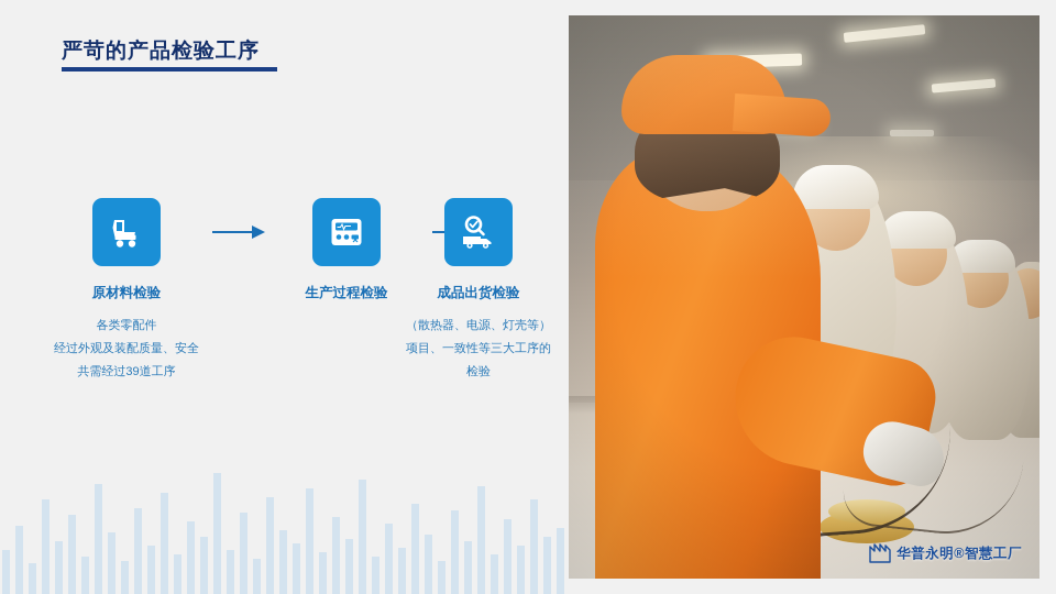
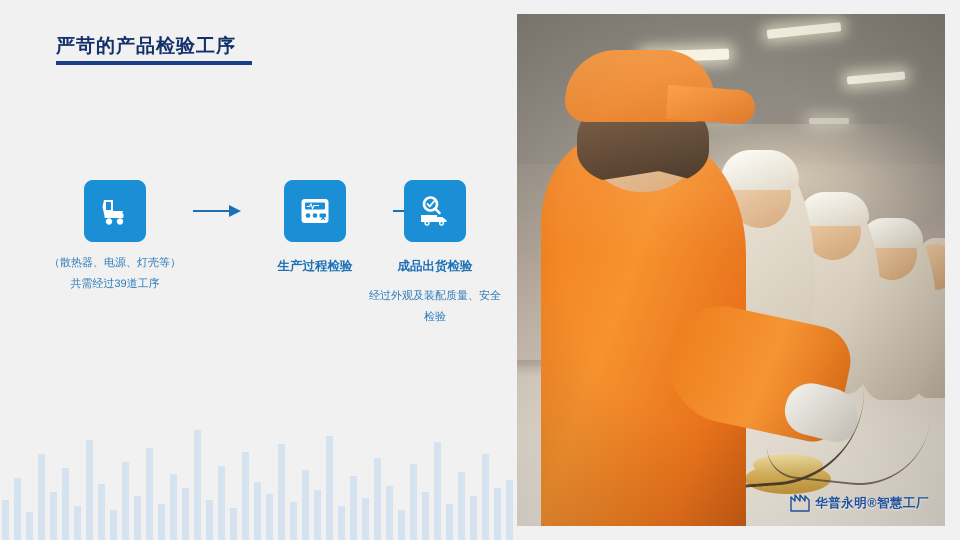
  严苛的产品检验工序
- 原材料检验
- 各类零配件
- 经过外观及装配质量、安全
+ （散热器、电源、灯壳等）
  共需经过39道工序
  生产过程检验
  成品出货检验
- （散热器、电源、灯壳等）
+ 经过外观及装配质量、安全
- 项目、一致性等三大工序的
  检验
  华普永明®智慧工厂
